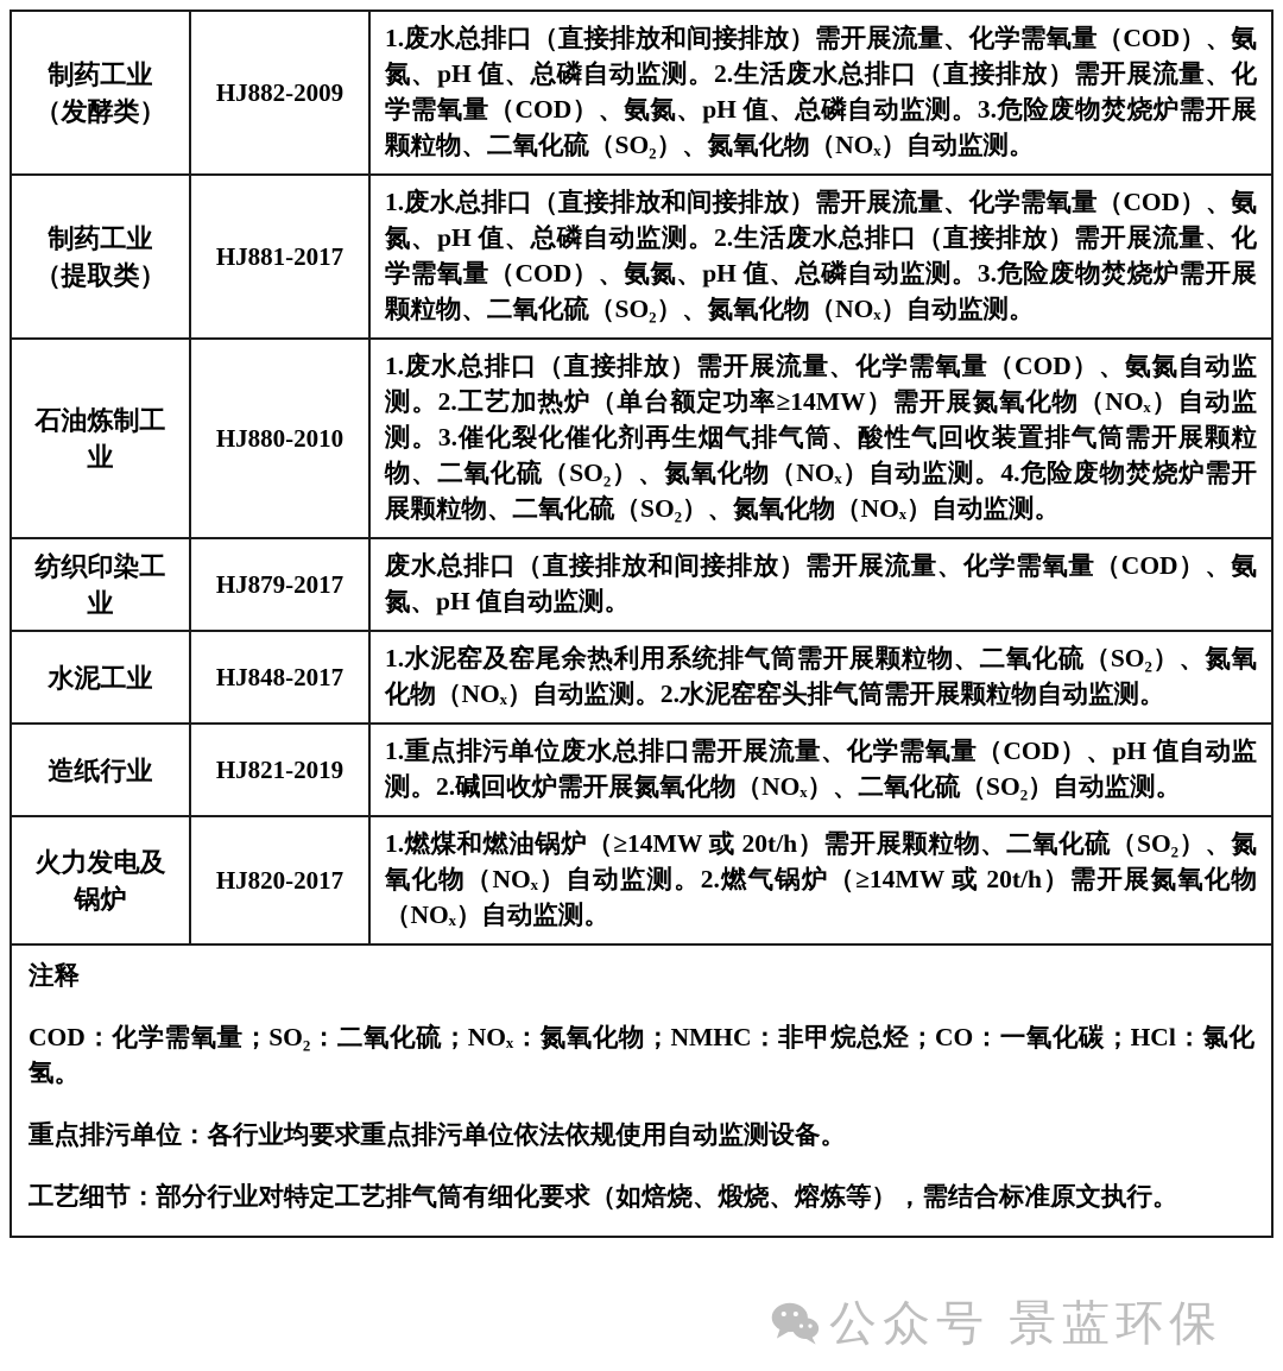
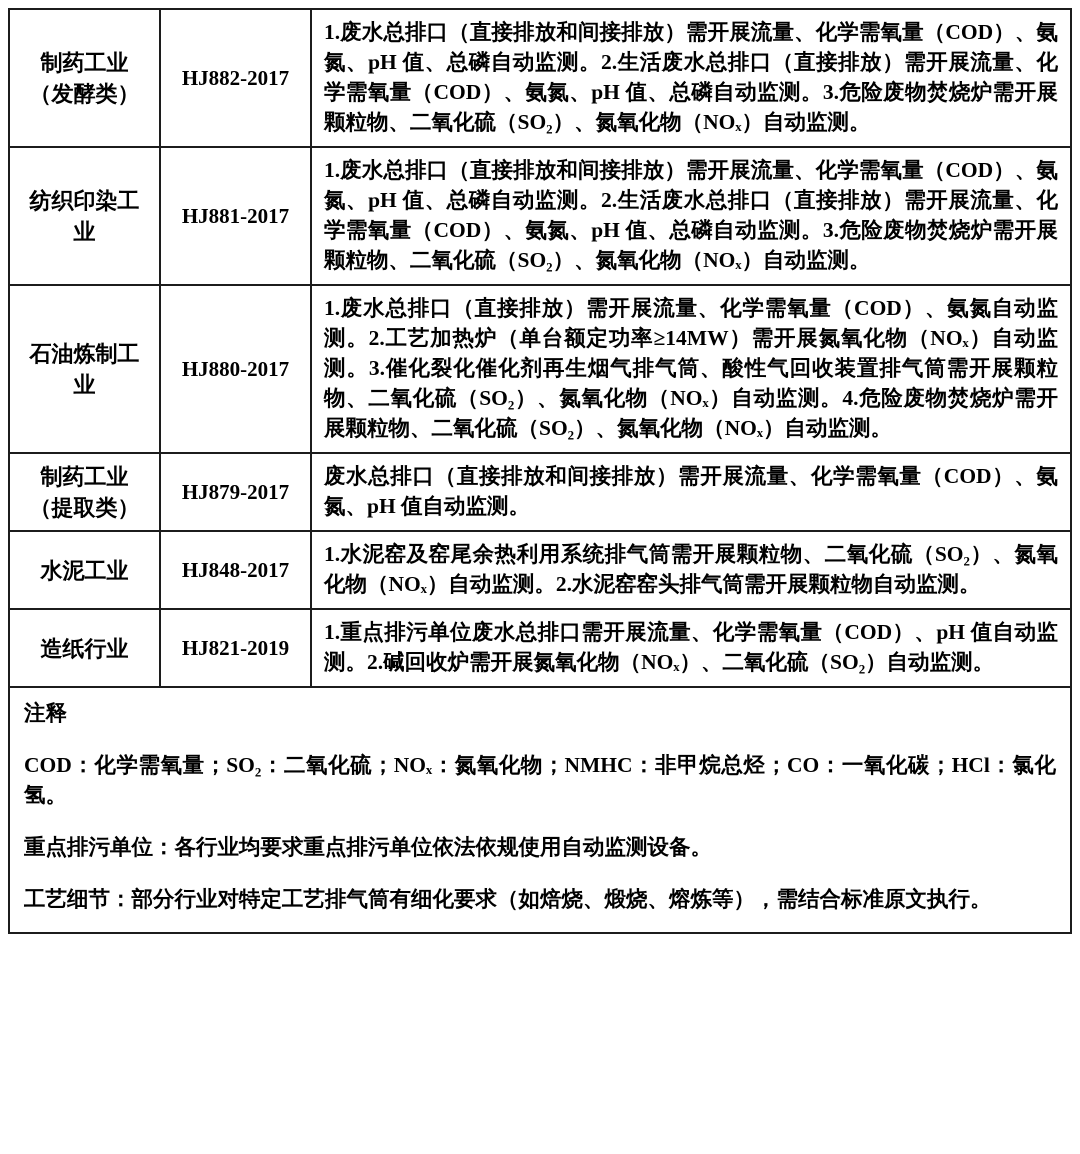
- 制药工业（发酵类）	HJ882-2009	1.废水总排口（直接排放和间接排放）需开展流量、化学需氧量（COD）、氨氮、pH 值、总磷自动监测。2.生活废水总排口（直接排放）需开展流量、化学需氧量（COD）、氨氮、pH 值、总磷自动监测。3.危险废物焚烧炉需开展颗粒物、二氧化硫（SO₂）、氮氧化物（NOₓ）自动监测。
+ 制药工业（发酵类）	HJ882-2017	1.废水总排口（直接排放和间接排放）需开展流量、化学需氧量（COD）、氨氮、pH 值、总磷自动监测。2.生活废水总排口（直接排放）需开展流量、化学需氧量（COD）、氨氮、pH 值、总磷自动监测。3.危险废物焚烧炉需开展颗粒物、二氧化硫（SO₂）、氮氧化物（NOₓ）自动监测。
- 制药工业（提取类）	HJ881-2017	1.废水总排口（直接排放和间接排放）需开展流量、化学需氧量（COD）、氨氮、pH 值、总磷自动监测。2.生活废水总排口（直接排放）需开展流量、化学需氧量（COD）、氨氮、pH 值、总磷自动监测。3.危险废物焚烧炉需开展颗粒物、二氧化硫（SO₂）、氮氧化物（NOₓ）自动监测。
+ 纺织印染工业	HJ881-2017	1.废水总排口（直接排放和间接排放）需开展流量、化学需氧量（COD）、氨氮、pH 值、总磷自动监测。2.生活废水总排口（直接排放）需开展流量、化学需氧量（COD）、氨氮、pH 值、总磷自动监测。3.危险废物焚烧炉需开展颗粒物、二氧化硫（SO₂）、氮氧化物（NOₓ）自动监测。
- 石油炼制工业	HJ880-2010	1.废水总排口（直接排放）需开展流量、化学需氧量（COD）、氨氮自动监测。2.工艺加热炉（单台额定功率≥14MW）需开展氮氧化物（NOₓ）自动监测。3.催化裂化催化剂再生烟气排气筒、酸性气回收装置排气筒需开展颗粒物、二氧化硫（SO₂）、氮氧化物（NOₓ）自动监测。4.危险废物焚烧炉需开展颗粒物、二氧化硫（SO₂）、氮氧化物（NOₓ）自动监测。
+ 石油炼制工业	HJ880-2017	1.废水总排口（直接排放）需开展流量、化学需氧量（COD）、氨氮自动监测。2.工艺加热炉（单台额定功率≥14MW）需开展氮氧化物（NOₓ）自动监测。3.催化裂化催化剂再生烟气排气筒、酸性气回收装置排气筒需开展颗粒物、二氧化硫（SO₂）、氮氧化物（NOₓ）自动监测。4.危险废物焚烧炉需开展颗粒物、二氧化硫（SO₂）、氮氧化物（NOₓ）自动监测。
- 纺织印染工业	HJ879-2017	废水总排口（直接排放和间接排放）需开展流量、化学需氧量（COD）、氨氮、pH 值自动监测。
+ 制药工业（提取类）	HJ879-2017	废水总排口（直接排放和间接排放）需开展流量、化学需氧量（COD）、氨氮、pH 值自动监测。
  水泥工业	HJ848-2017	1.水泥窑及窑尾余热利用系统排气筒需开展颗粒物、二氧化硫（SO₂）、氮氧化物（NOₓ）自动监测。2.水泥窑窑头排气筒需开展颗粒物自动监测。
  造纸行业	HJ821-2019	1.重点排污单位废水总排口需开展流量、化学需氧量（COD）、pH 值自动监测。2.碱回收炉需开展氮氧化物（NOₓ）、二氧化硫（SO₂）自动监测。
- 火力发电及锅炉	HJ820-2017	1.燃煤和燃油锅炉（≥14MW 或 20t/h）需开展颗粒物、二氧化硫（SO₂）、氮氧化物（NOₓ）自动监测。2.燃气锅炉（≥14MW 或 20t/h）需开展氮氧化物（NOₓ）自动监测。
  注释 COD：化学需氧量；SO₂：二氧化硫；NOₓ：氮氧化物；NMHC：非甲烷总烃；CO：一氧化碳；HCl：氯化氢。重点排污单位：各行业均要求重点排污单位依法依规使用自动监测设备。工艺细节：部分行业对特定工艺排气筒有细化要求（如焙烧、煅烧、熔炼等），需结合标准原文执行。
- 公众号 景蓝环保
